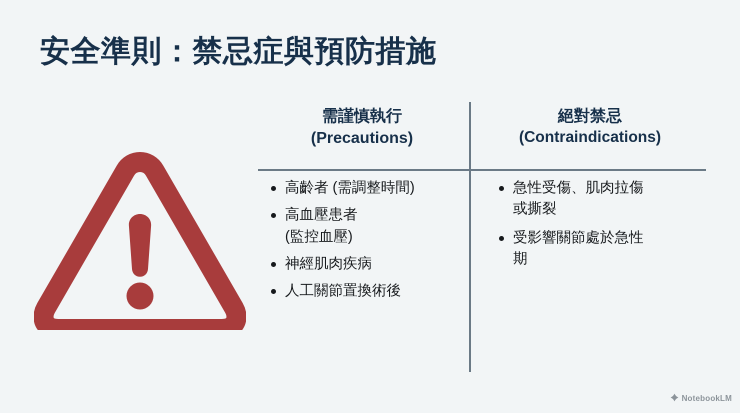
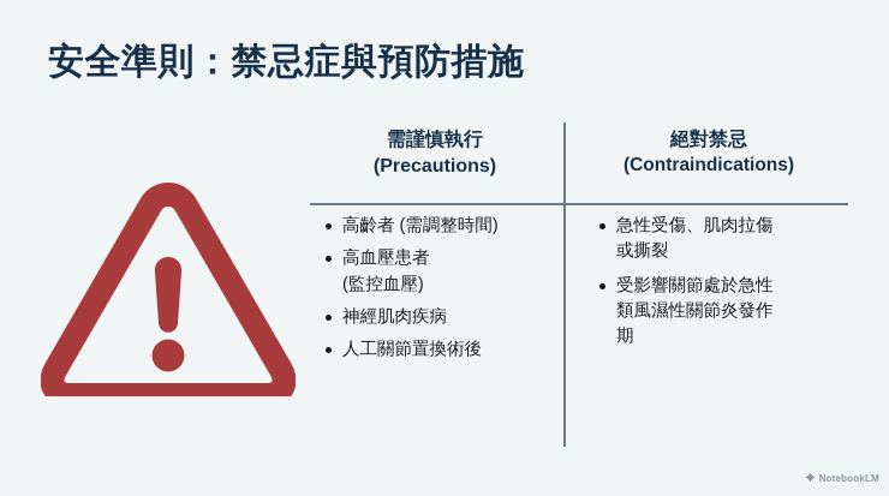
  安全準則：禁忌症與預防措施
  需謹慎執行
  (Precautions)
  高齡者 (需調整時間)
  高血壓患者
  (監控血壓)
  神經肌肉疾病
  人工關節置換術後
  絕對禁忌
  (Contraindications)
  急性受傷、肌肉拉傷
  或撕裂
  受影響關節處於急性
+ 類風濕性關節炎發作
  期
  NotebookLM
